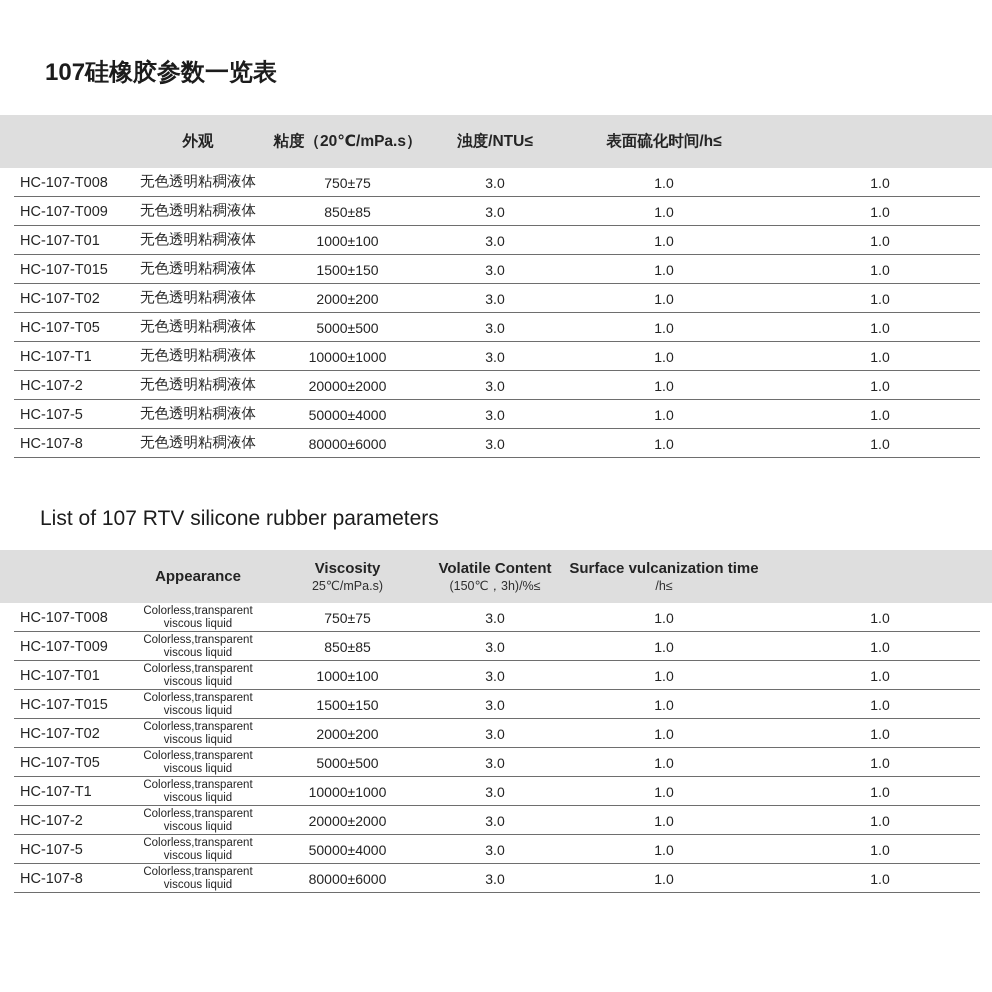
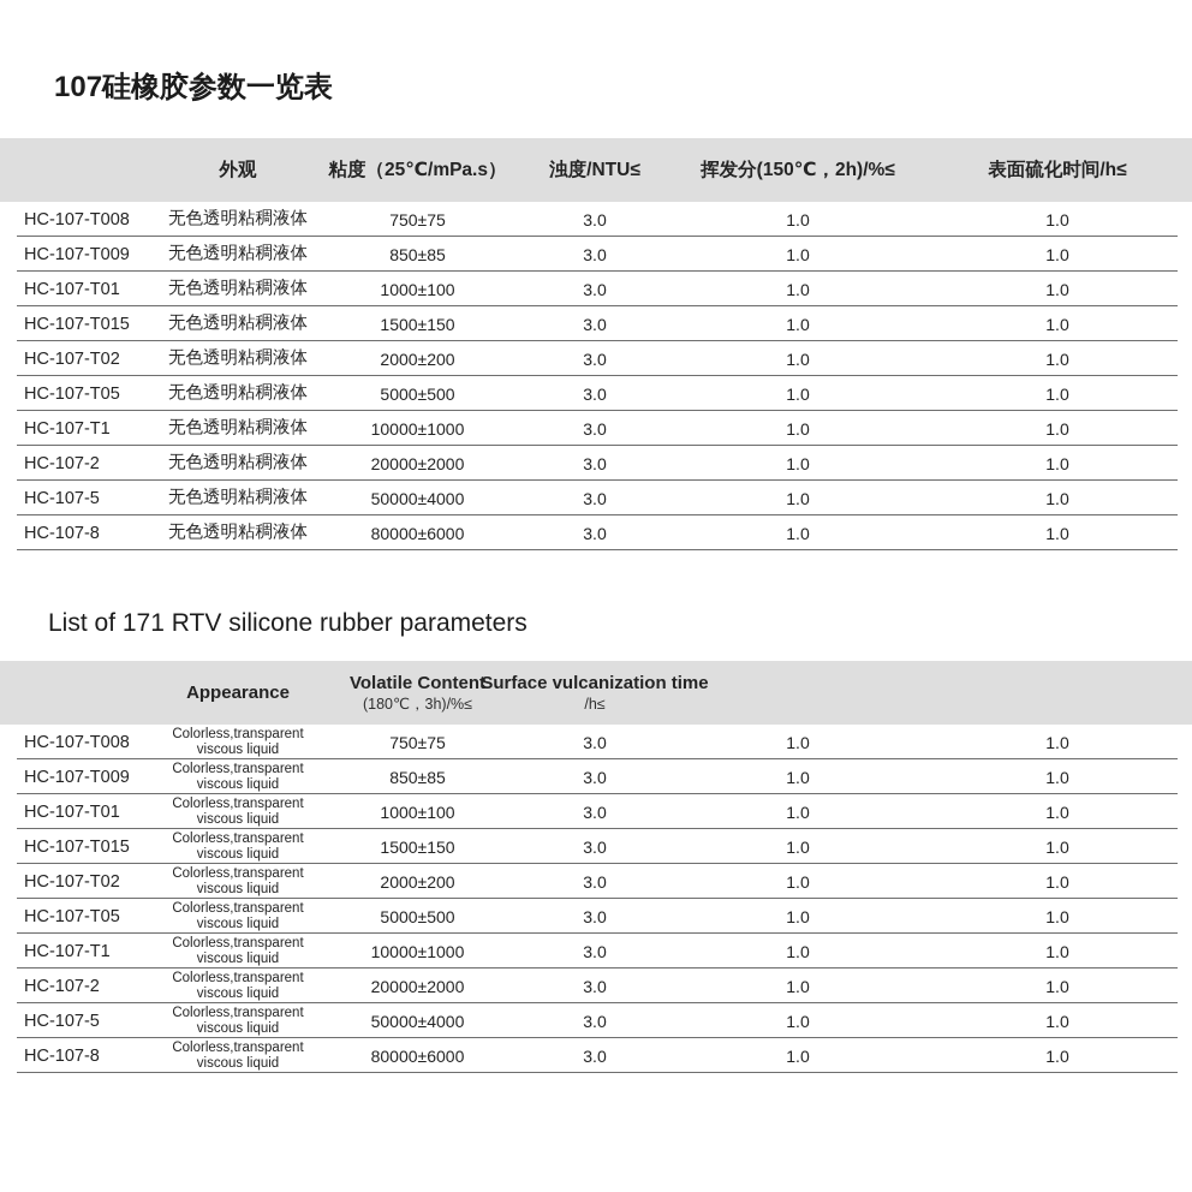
  107硅橡胶参数一览表
  外观
- 粘度（20℃/mPa.s）
+ 粘度（25℃/mPa.s）
  浊度/NTU≤
+ 挥发分(150℃，2h)/%≤
  表面硫化时间/h≤
  HC-107-T008
  无色透明粘稠液体
  750±75
  3.0
  1.0
  1.0
  HC-107-T009
  无色透明粘稠液体
  850±85
  3.0
  1.0
  1.0
  HC-107-T01
  无色透明粘稠液体
  1000±100
  3.0
  1.0
  1.0
  HC-107-T015
  无色透明粘稠液体
  1500±150
  3.0
  1.0
  1.0
  HC-107-T02
  无色透明粘稠液体
  2000±200
  3.0
  1.0
  1.0
  HC-107-T05
  无色透明粘稠液体
  5000±500
  3.0
  1.0
  1.0
  HC-107-T1
  无色透明粘稠液体
  10000±1000
  3.0
  1.0
  1.0
  HC-107-2
  无色透明粘稠液体
  20000±2000
  3.0
  1.0
  1.0
  HC-107-5
  无色透明粘稠液体
  50000±4000
  3.0
  1.0
  1.0
  HC-107-8
  无色透明粘稠液体
  80000±6000
  3.0
  1.0
  1.0
- List of 107 RTV silicone rubber parameters
+ List of 171 RTV silicone rubber parameters
  Appearance
- Viscosity
- 25℃/mPa.s)
  Volatile Content
- (150℃，3h)/%≤
+ (180℃，3h)/%≤
  Surface vulcanization time
  /h≤
  HC-107-T008
  Colorless,transparent
  viscous liquid
  750±75
  3.0
  1.0
  1.0
  HC-107-T009
  Colorless,transparent
  viscous liquid
  850±85
  3.0
  1.0
  1.0
  HC-107-T01
  Colorless,transparent
  viscous liquid
  1000±100
  3.0
  1.0
  1.0
  HC-107-T015
  Colorless,transparent
  viscous liquid
  1500±150
  3.0
  1.0
  1.0
  HC-107-T02
  Colorless,transparent
  viscous liquid
  2000±200
  3.0
  1.0
  1.0
  HC-107-T05
  Colorless,transparent
  viscous liquid
  5000±500
  3.0
  1.0
  1.0
  HC-107-T1
  Colorless,transparent
  viscous liquid
  10000±1000
  3.0
  1.0
  1.0
  HC-107-2
  Colorless,transparent
  viscous liquid
  20000±2000
  3.0
  1.0
  1.0
  HC-107-5
  Colorless,transparent
  viscous liquid
  50000±4000
  3.0
  1.0
  1.0
  HC-107-8
  Colorless,transparent
  viscous liquid
  80000±6000
  3.0
  1.0
  1.0
